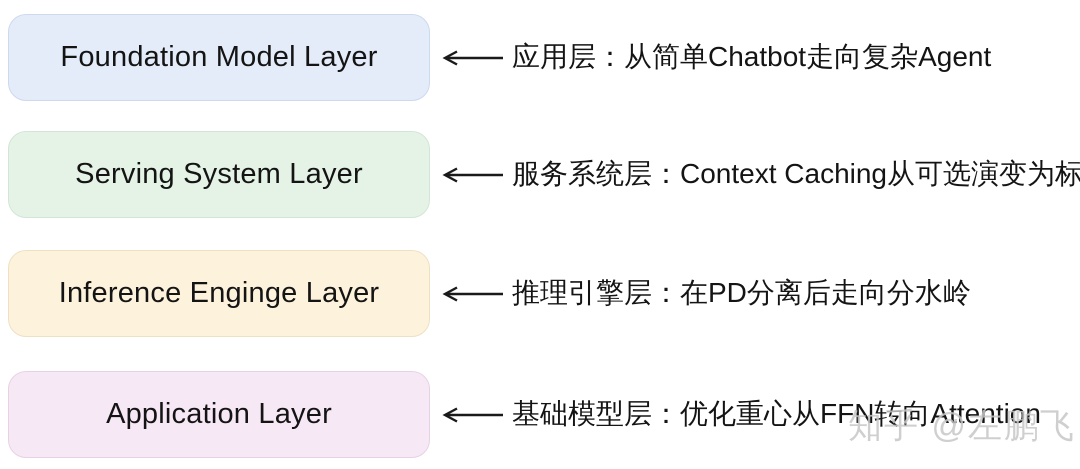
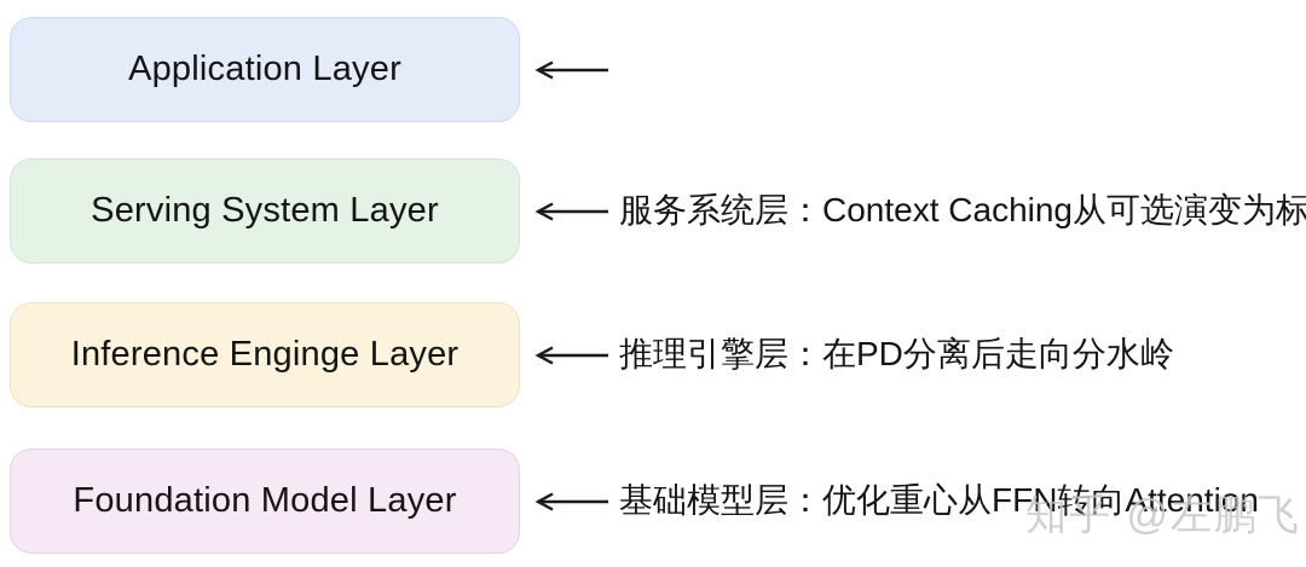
- Foundation Model Layer
+ Application Layer
- 应用层：从简单Chatbot走向复杂Agent
  Serving System Layer
  服务系统层：Context Caching从可选演变为标
  Inference Enginge Layer
  推理引擎层：在PD分离后走向分水岭
- Application Layer
+ Foundation Model Layer
  基础模型层：优化重心从FFN转向Attention
  知乎 @左鹏飞
